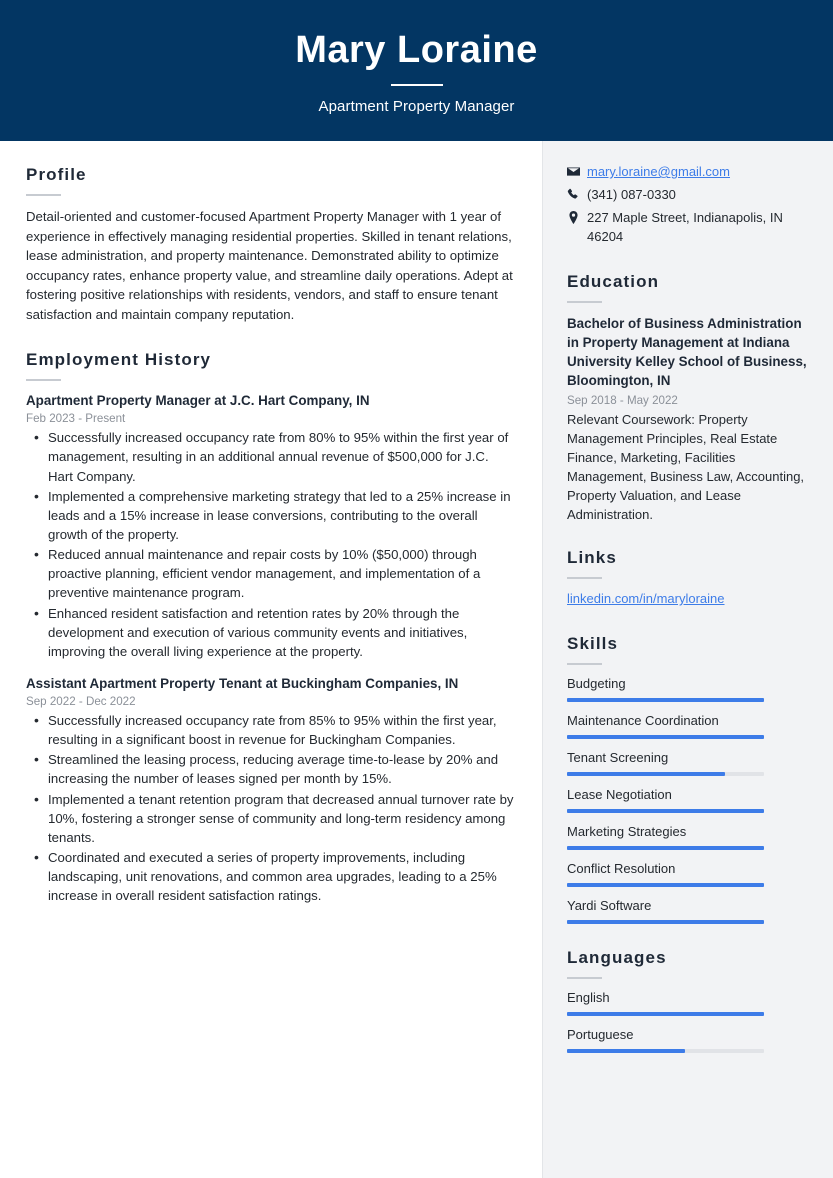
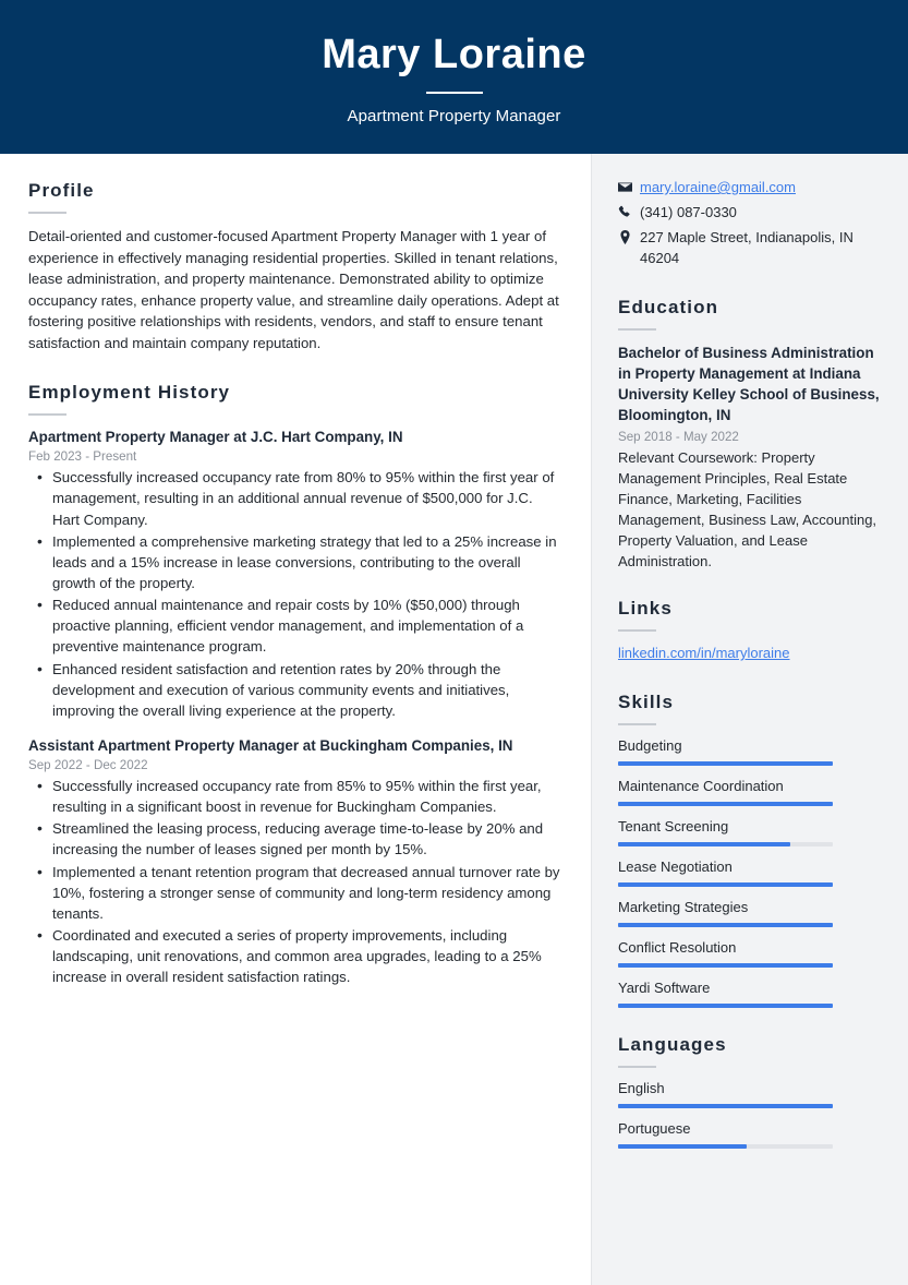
  Mary Loraine
  Apartment Property Manager
  Profile
  Detail-oriented and customer-focused Apartment Property Manager with 1 year of experience in effectively managing residential properties. Skilled in tenant relations, lease administration, and property maintenance. Demonstrated ability to optimize occupancy rates, enhance property value, and streamline daily operations. Adept at fostering positive relationships with residents, vendors, and staff to ensure tenant satisfaction and maintain company reputation.
  Employment History
  Apartment Property Manager at J.C. Hart Company, IN
  Feb 2023 - Present
  Successfully increased occupancy rate from 80% to 95% within the first year of management, resulting in an additional annual revenue of $500,000 for J.C. Hart Company.
  Implemented a comprehensive marketing strategy that led to a 25% increase in leads and a 15% increase in lease conversions, contributing to the overall growth of the property.
  Reduced annual maintenance and repair costs by 10% ($50,000) through proactive planning, efficient vendor management, and implementation of a preventive maintenance program.
  Enhanced resident satisfaction and retention rates by 20% through the development and execution of various community events and initiatives, improving the overall living experience at the property.
- Assistant Apartment Property Tenant at Buckingham Companies, IN
+ Assistant Apartment Property Manager at Buckingham Companies, IN
  Sep 2022 - Dec 2022
  Successfully increased occupancy rate from 85% to 95% within the first year, resulting in a significant boost in revenue for Buckingham Companies.
  Streamlined the leasing process, reducing average time-to-lease by 20% and increasing the number of leases signed per month by 15%.
  Implemented a tenant retention program that decreased annual turnover rate by 10%, fostering a stronger sense of community and long-term residency among tenants.
  Coordinated and executed a series of property improvements, including landscaping, unit renovations, and common area upgrades, leading to a 25% increase in overall resident satisfaction ratings.
  mary.loraine@gmail.com
  (341) 087-0330
  227 Maple Street, Indianapolis, IN 46204
  Education
  Bachelor of Business Administration in Property Management at Indiana University Kelley School of Business, Bloomington, IN
  Sep 2018 - May 2022
  Relevant Coursework: Property Management Principles, Real Estate Finance, Marketing, Facilities Management, Business Law, Accounting, Property Valuation, and Lease Administration.
  Links
  linkedin.com/in/maryloraine
  Skills
  Budgeting
  Maintenance Coordination
  Tenant Screening
  Lease Negotiation
  Marketing Strategies
  Conflict Resolution
  Yardi Software
  Languages
  English
  Portuguese
